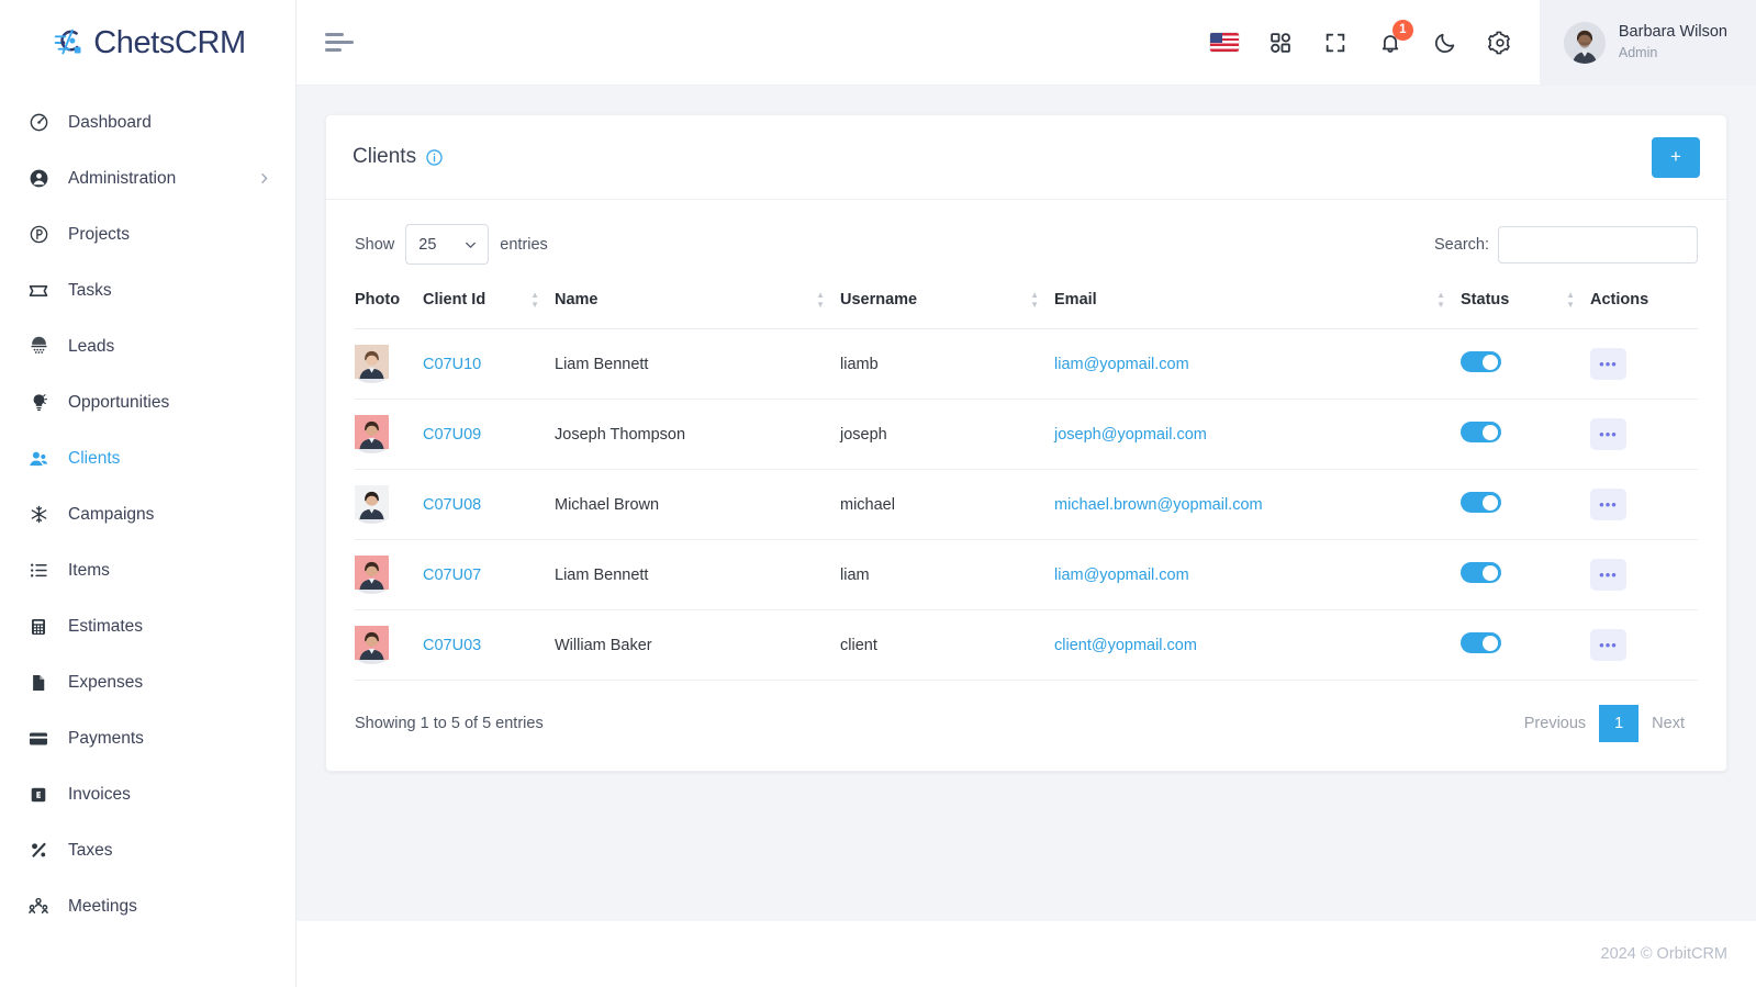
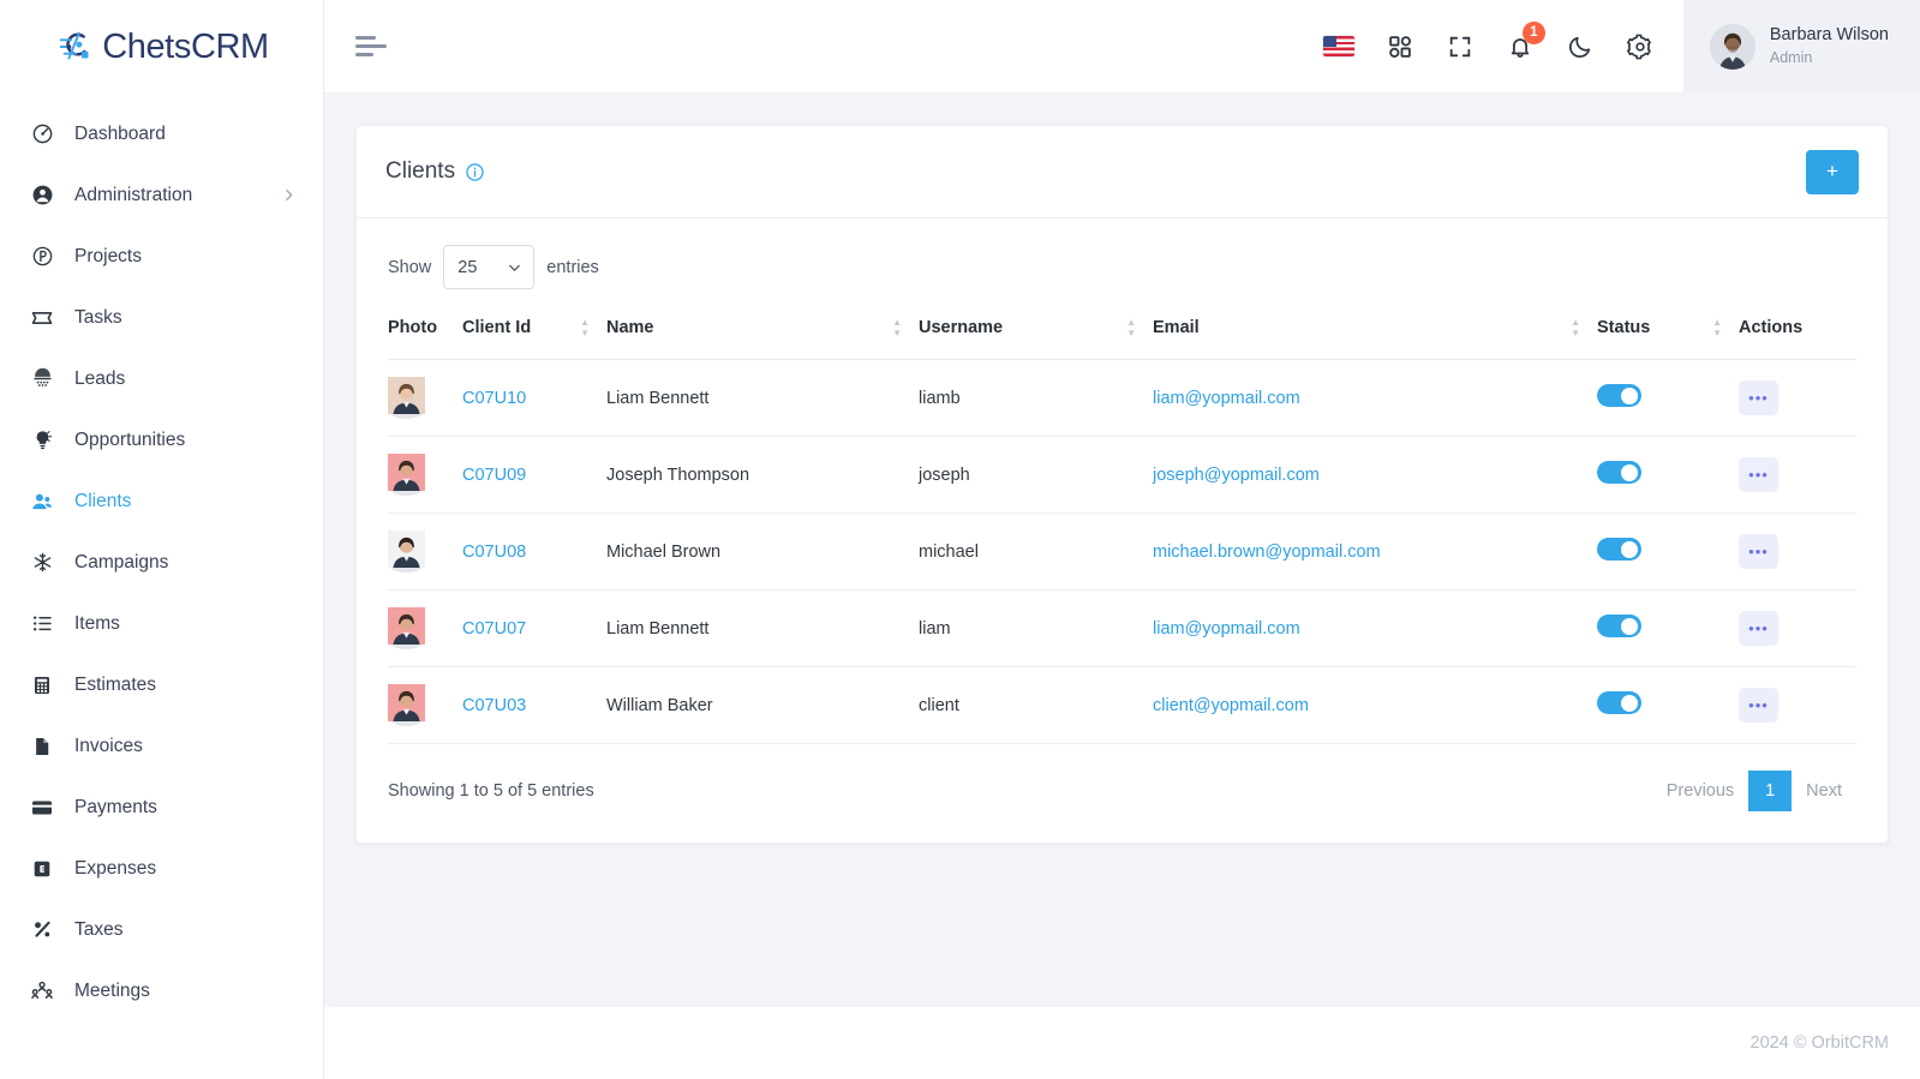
  ChetsCRM
  Dashboard
  Administration
  Projects
  Tasks
  Leads
  Opportunities
  Clients
  Campaigns
  Items
  Estimates
- Expenses
+ Invoices
  Payments
- Invoices
+ Expenses
  Taxes
  Meetings
  1
  Barbara Wilson
  Admin
  Clients
  +
  Show
  25
  entries
- Search:
  Photo	Client Id ▲▼	Name ▲▼	Username ▲▼	Email ▲▼	Status ▲▼	Actions
  	C07U10	Liam Bennett	liamb	liam@yopmail.com		•••
  	C07U09	Joseph Thompson	joseph	joseph@yopmail.com		•••
  	C07U08	Michael Brown	michael	michael.brown@yopmail.com		•••
  	C07U07	Liam Bennett	liam	liam@yopmail.com		•••
  	C07U03	William Baker	client	client@yopmail.com		•••
  Showing 1 to 5 of 5 entries
  Previous
  1
  Next
  2024 © OrbitCRM
